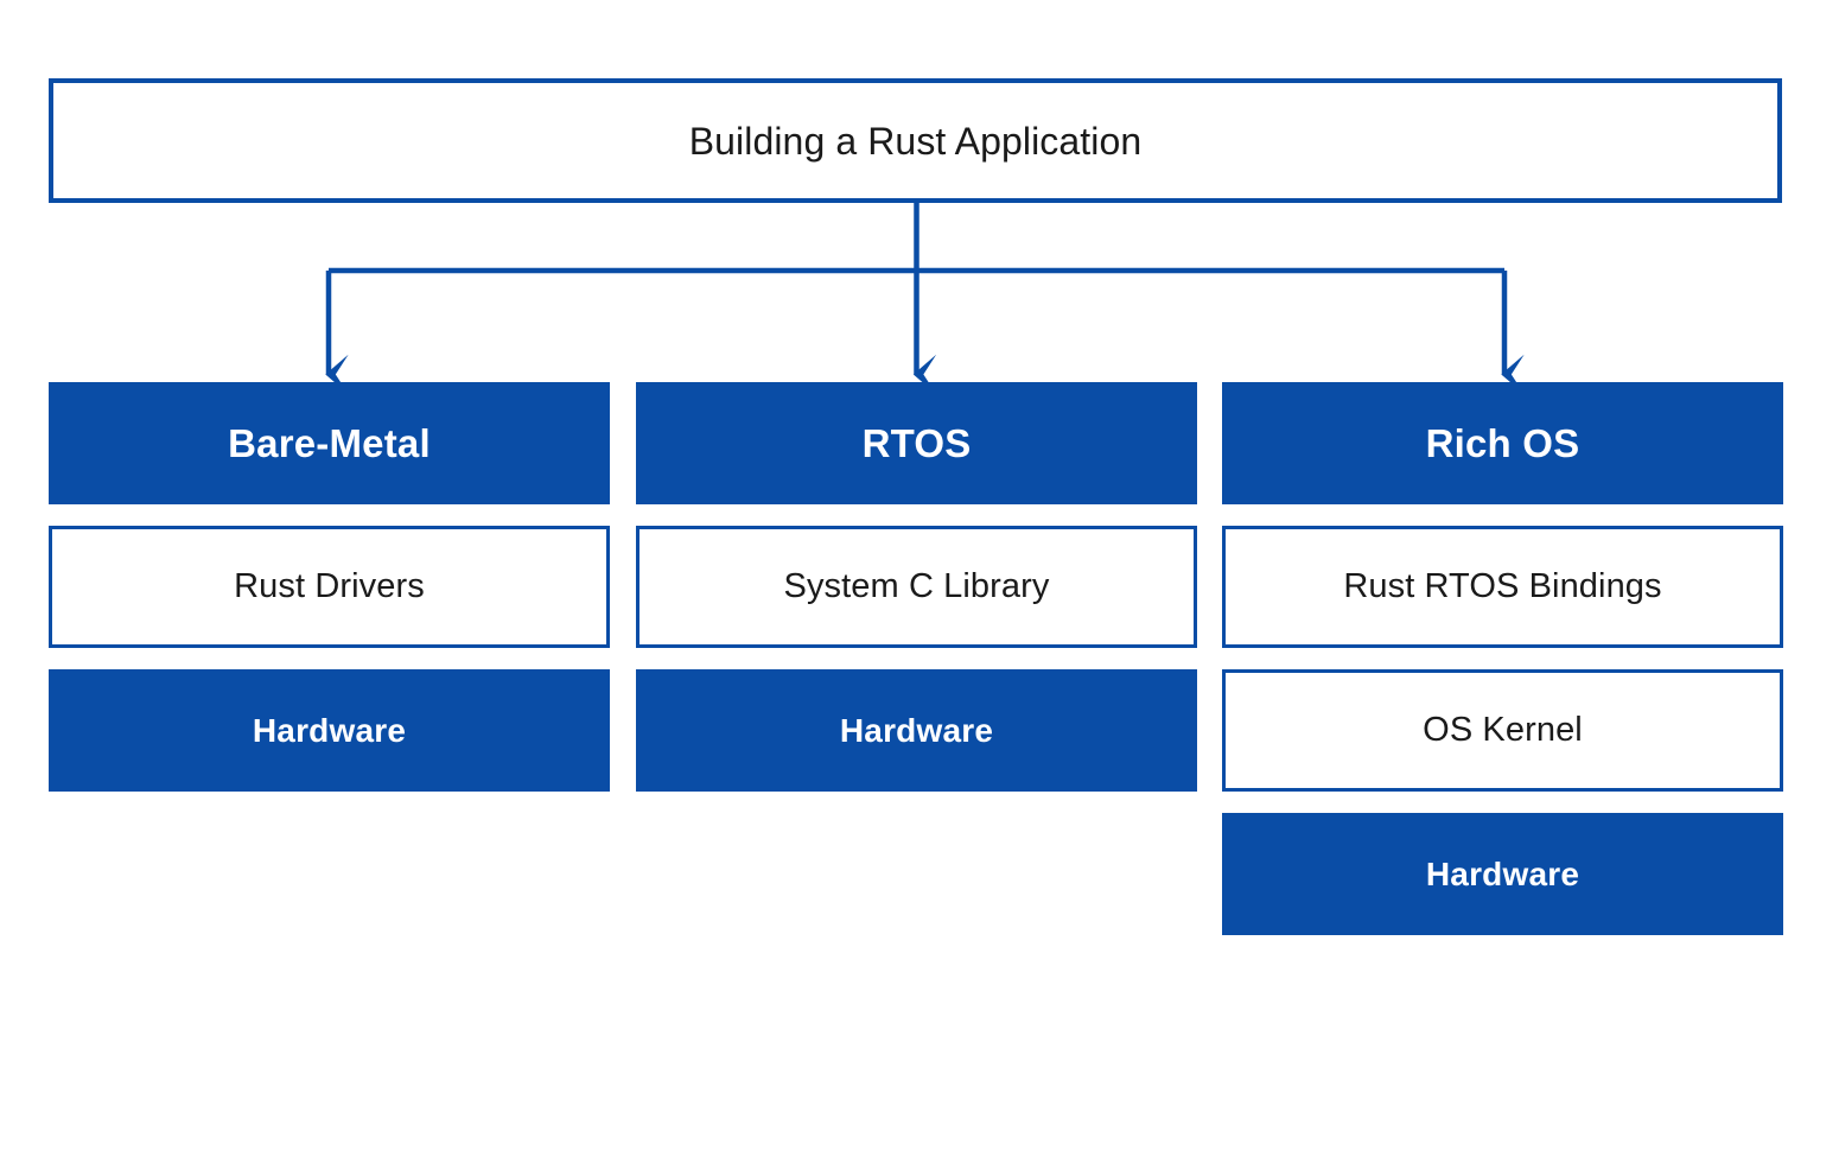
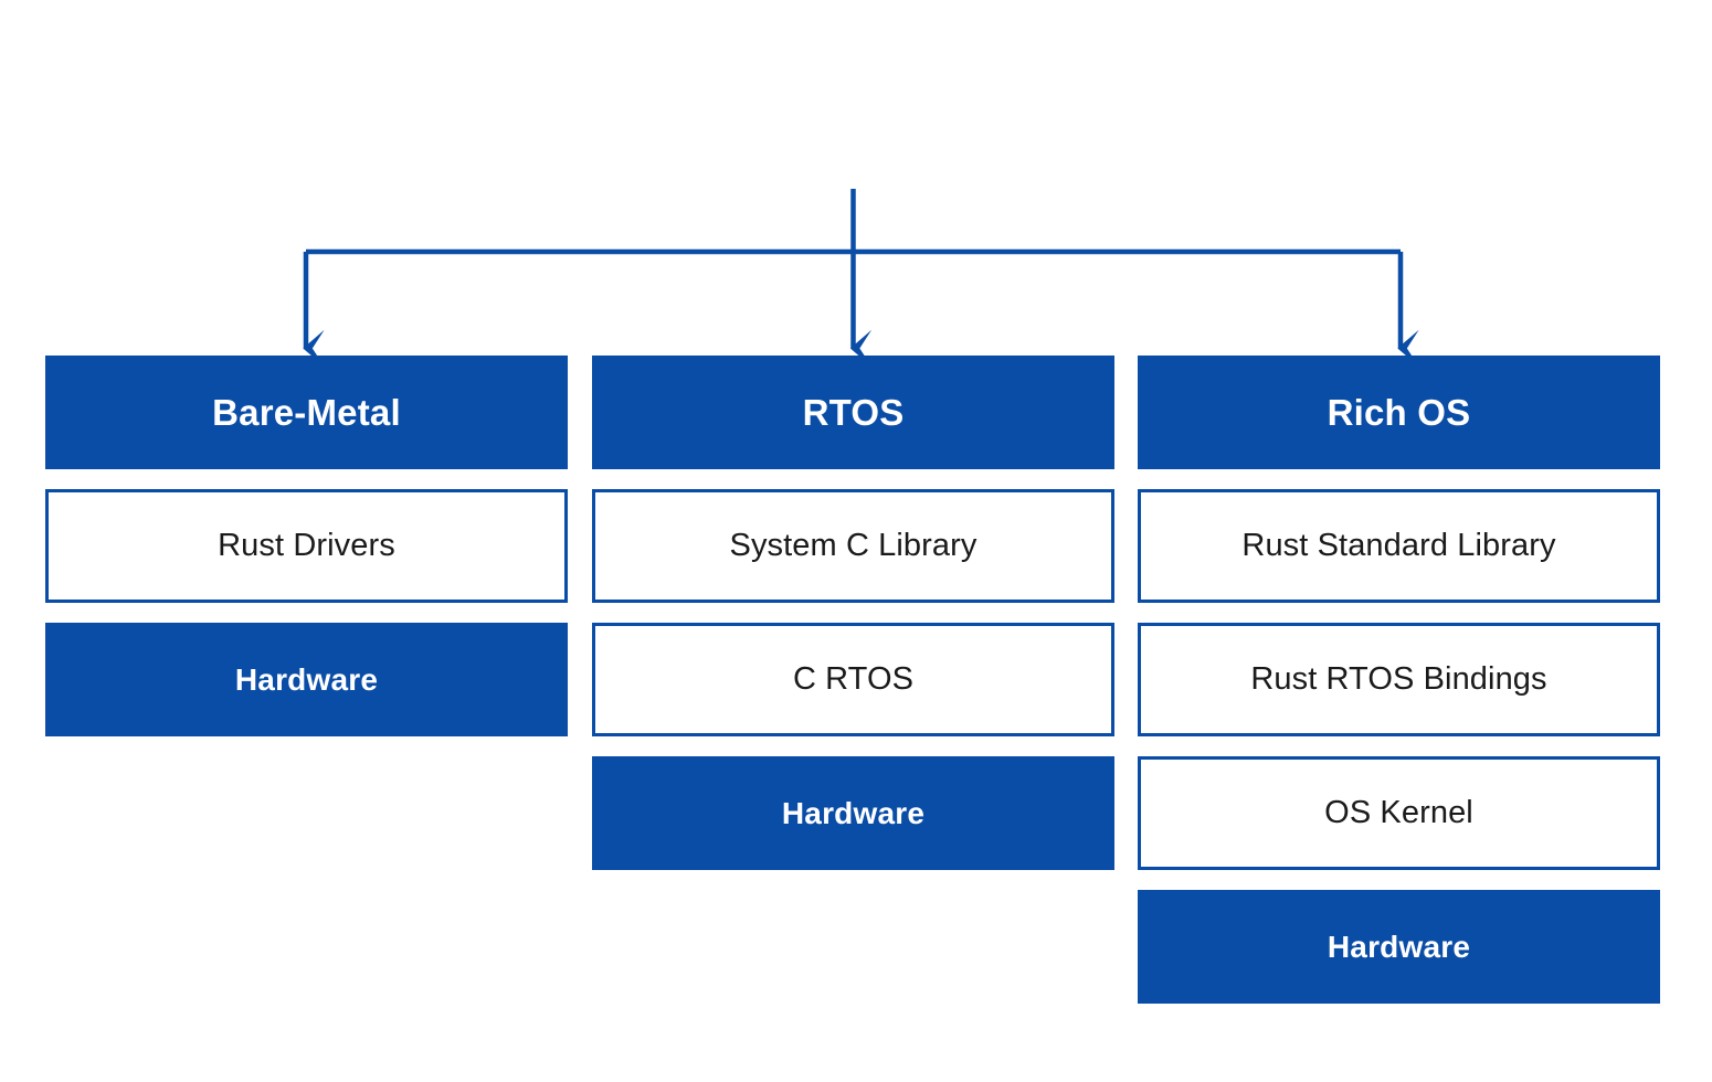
- Building a Rust Application
  Bare-Metal
  Rust Drivers
  Hardware
  RTOS
  System C Library
+ C RTOS
  Hardware
  Rich OS
+ Rust Standard Library
  Rust RTOS Bindings
  OS Kernel
  Hardware
